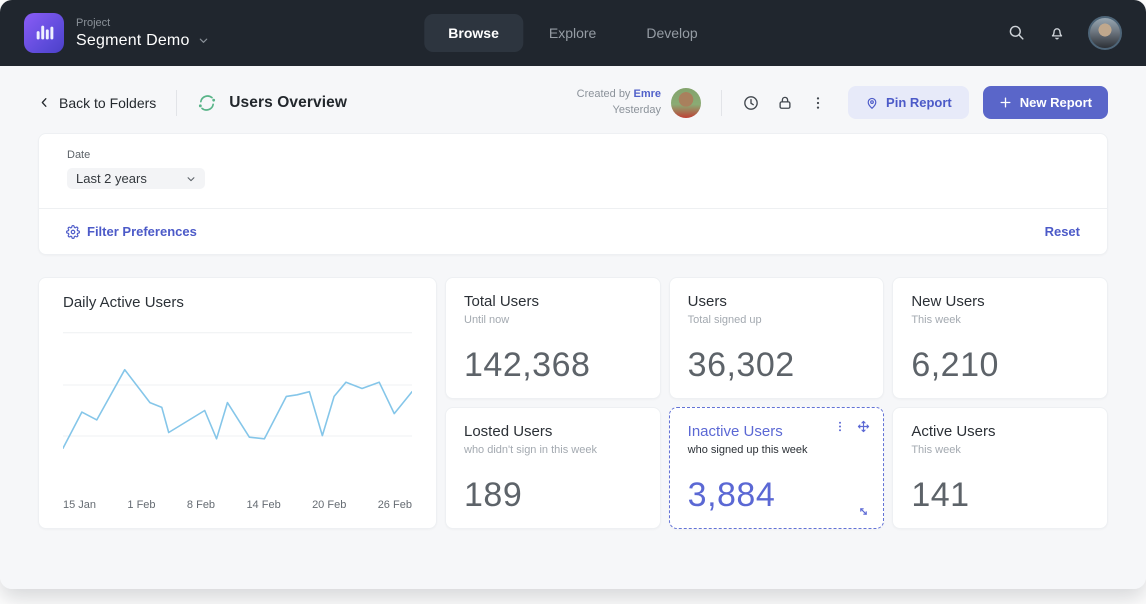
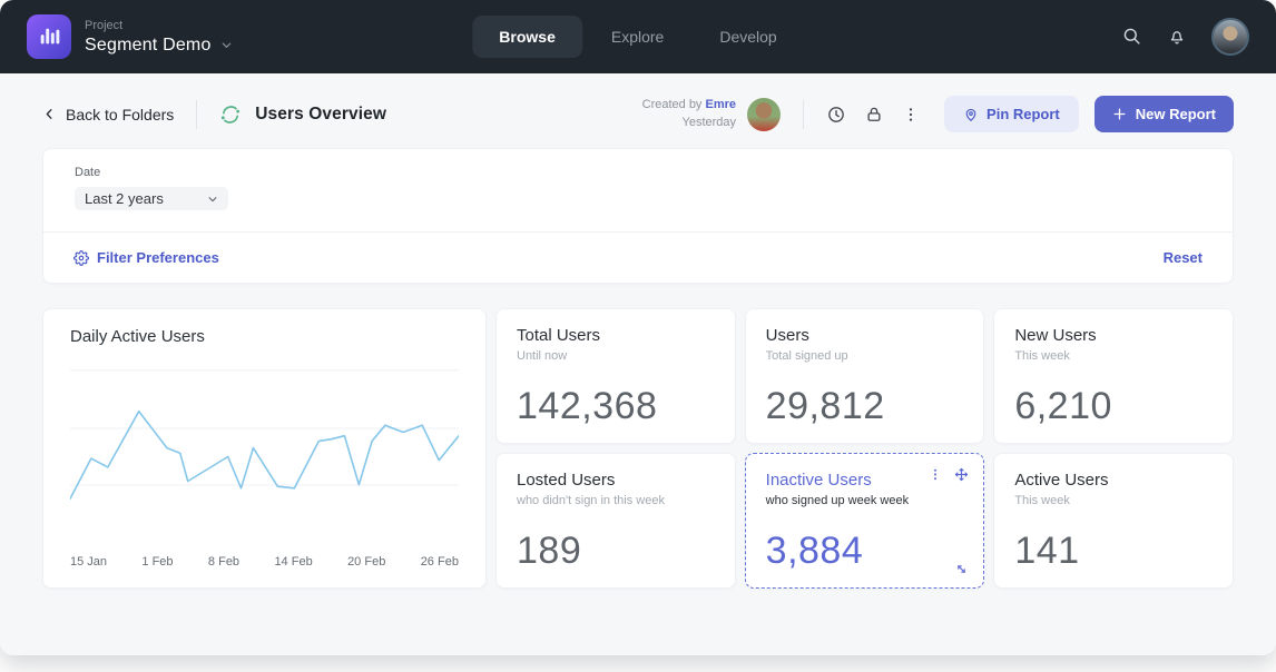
  Project
  Segment Demo
  Browse
  Explore
  Develop
  Back to Folders
  Users Overview
  Created by Emre
  Yesterday
  Pin Report
  New Report
  Date
  Last 2 years
  Filter Preferences
  Reset
  Daily Active Users
  15 Jan
  1 Feb
  8 Feb
  14 Feb
  20 Feb
  26 Feb
  Total Users
  Until now
  142,368
  Users
  Total signed up
- 36,302
+ 29,812
  New Users
  This week
  6,210
  Losted Users
  who didn't sign in this week
  189
  Inactive Users
- who signed up this week
+ who signed up week week
  3,884
  Active Users
  This week
  141
